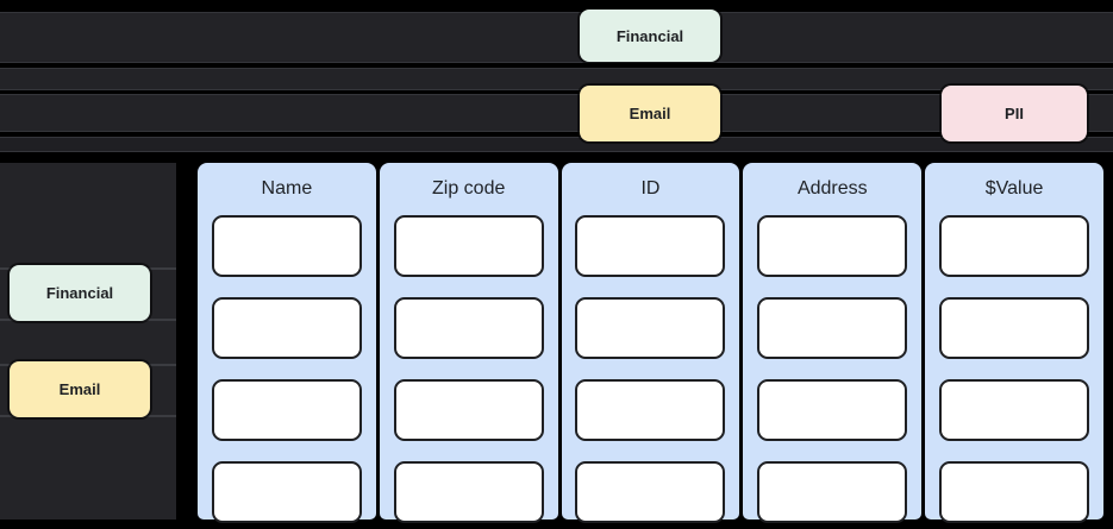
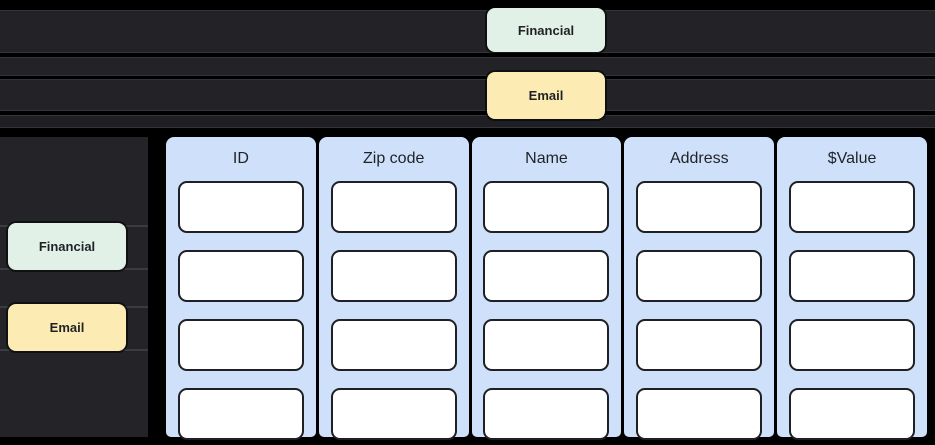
  Financial
  Email
- PII
  Financial
  Email
- Name
+ ID
  Zip code
- ID
+ Name
  Address
  $Value
